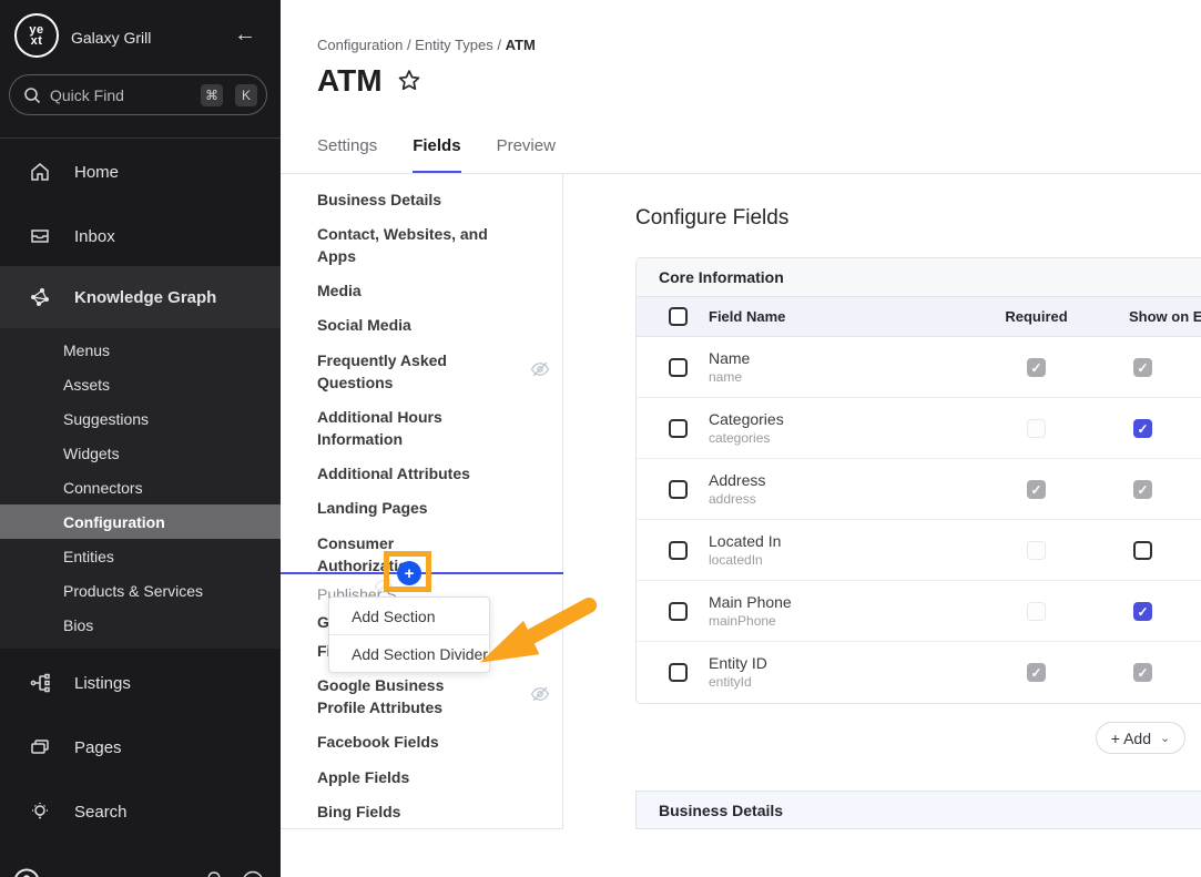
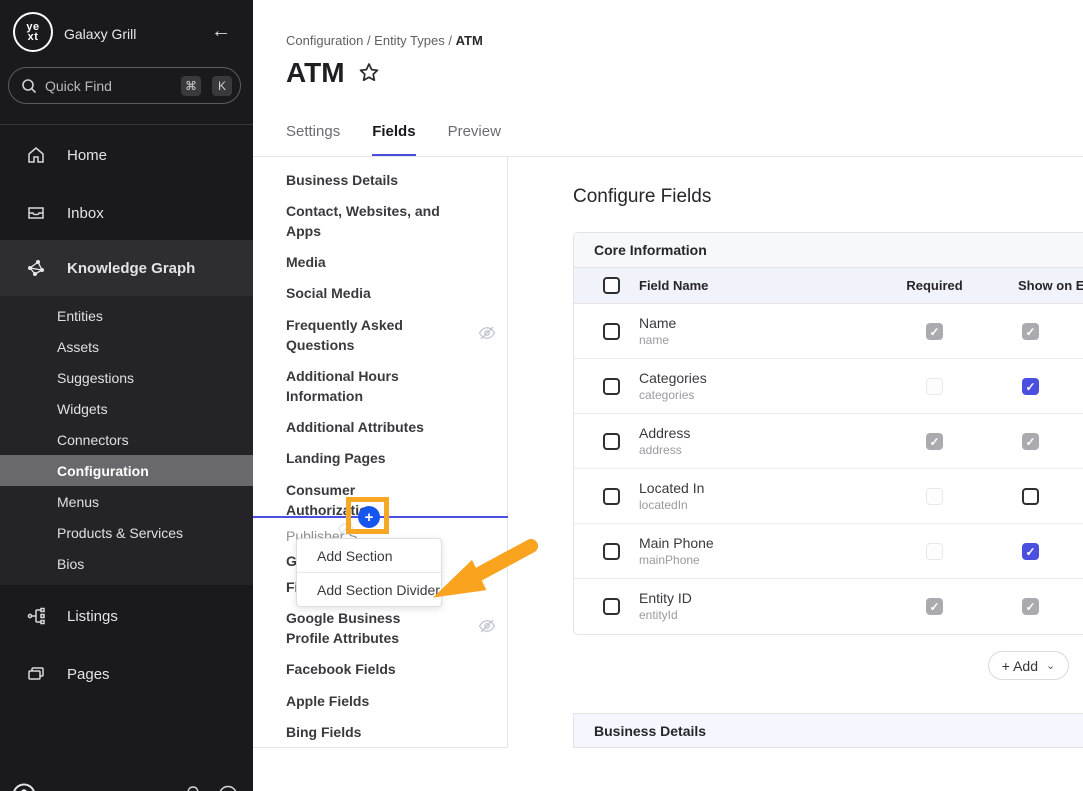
  ye
  xt
  Galaxy Grill
  ←
  Quick Find
  ⌘
  K
  Home
  Inbox
  Knowledge Graph
- Menus
+ Entities
  Assets
  Suggestions
  Widgets
  Connectors
  Configuration
- Entities
+ Menus
  Products & Services
  Bios
  Listings
  Pages
- Search
  Configuration / Entity Types / ATM
  ATM
  Settings
  Fields
  Preview
  Business Details
  Contact, Websites, and Apps
  Media
  Social Media
  Frequently Asked Questions
  Additional Hours Information
  Additional Attributes
  Landing Pages
  Consumer Authorizati
  +
  Publisher S
  G
  Add Section
  Add Section Divider
  Google Business Profile Attributes
  Facebook Fields
  Apple Fields
  Bing Fields
  Configure Fields
  Core Information
  Field Name
  Required
  Show on E
  Name
  name
  Categories
  categories
  Address
  address
  Located In
  locatedIn
  Main Phone
  mainPhone
  Entity ID
  entityId
  + Add
  ⌄
  Business Details
